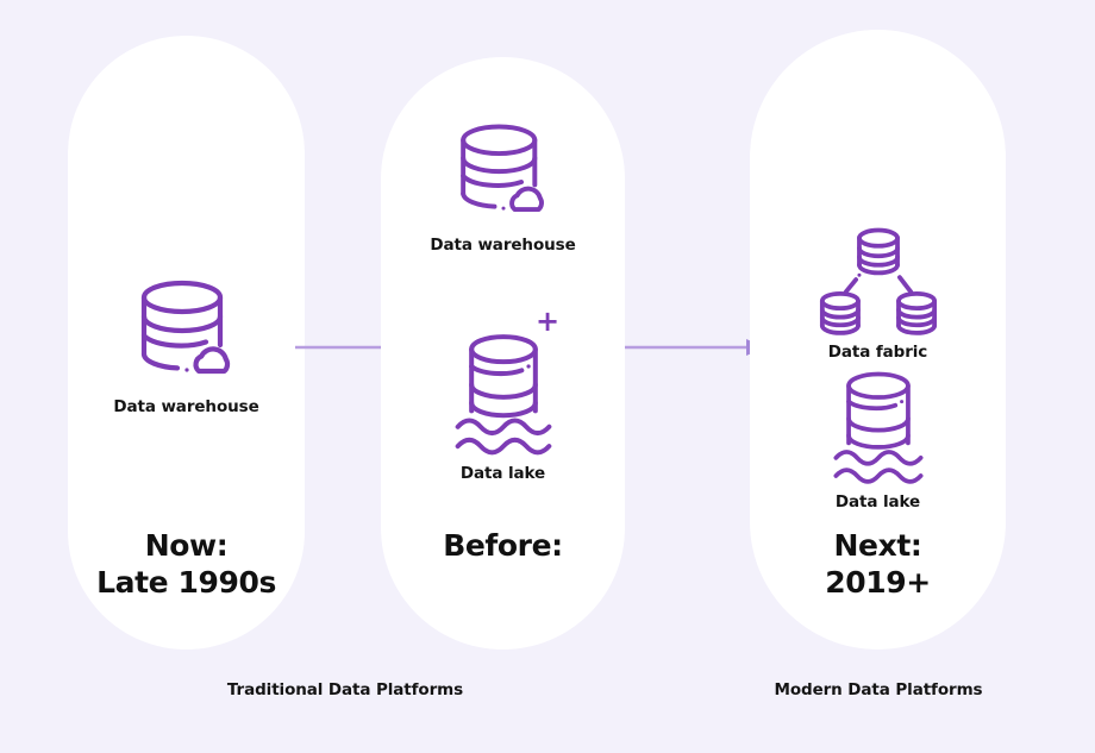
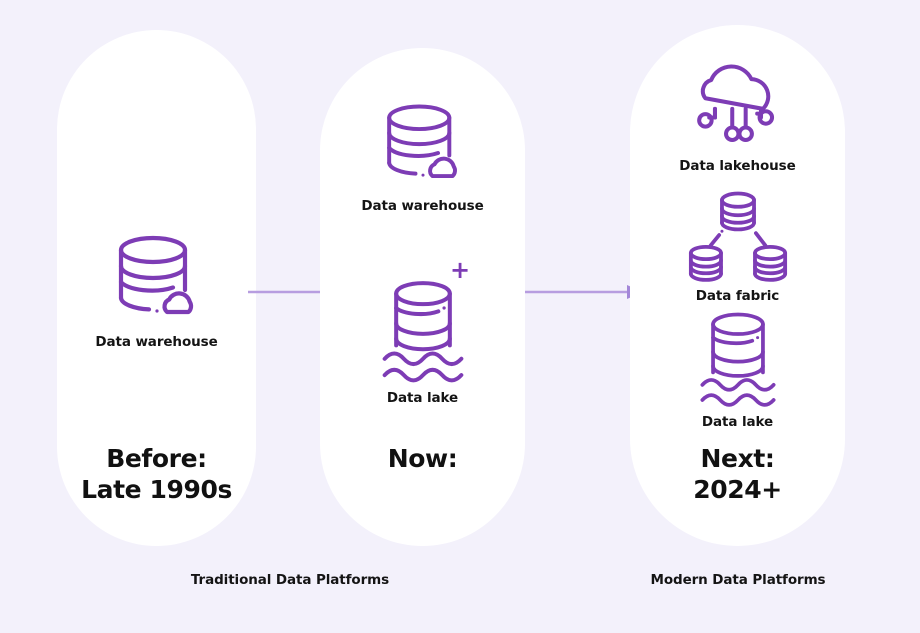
  Data warehouse
- Now:
+ Before:
  Late 1990s
  Data warehouse
  +
  Data lake
- Before:
+ Now:
+ Data lakehouse
  Data fabric
  Data lake
  Next:
- 2019+
+ 2024+
  Traditional Data Platforms
  Modern Data Platforms
